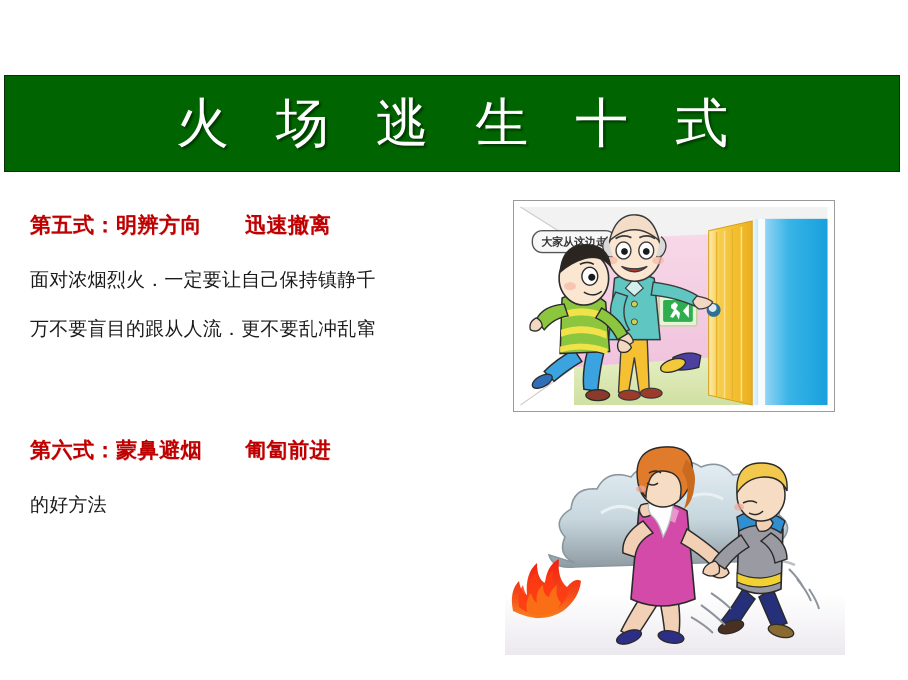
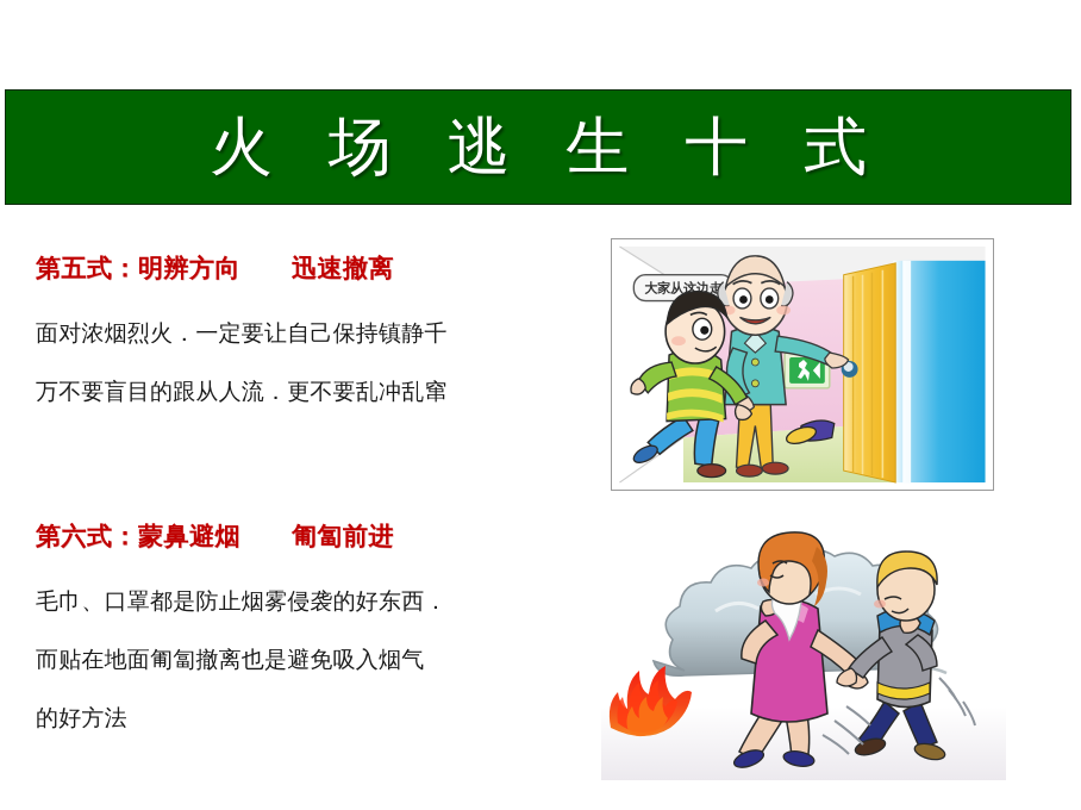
  火 场 逃 生 十 式
  第五式：明辨方向 迅速撤离
  面对浓烟烈火．一定要让自己保持镇静千
  万不要盲目的跟从人流．更不要乱冲乱窜
  第六式：蒙鼻避烟 匍匐前进
+ 毛巾、口罩都是防止烟雾侵袭的好东西．
+ 而贴在地面匍匐撤离也是避免吸入烟气
  的好方法
  大家从这边走
